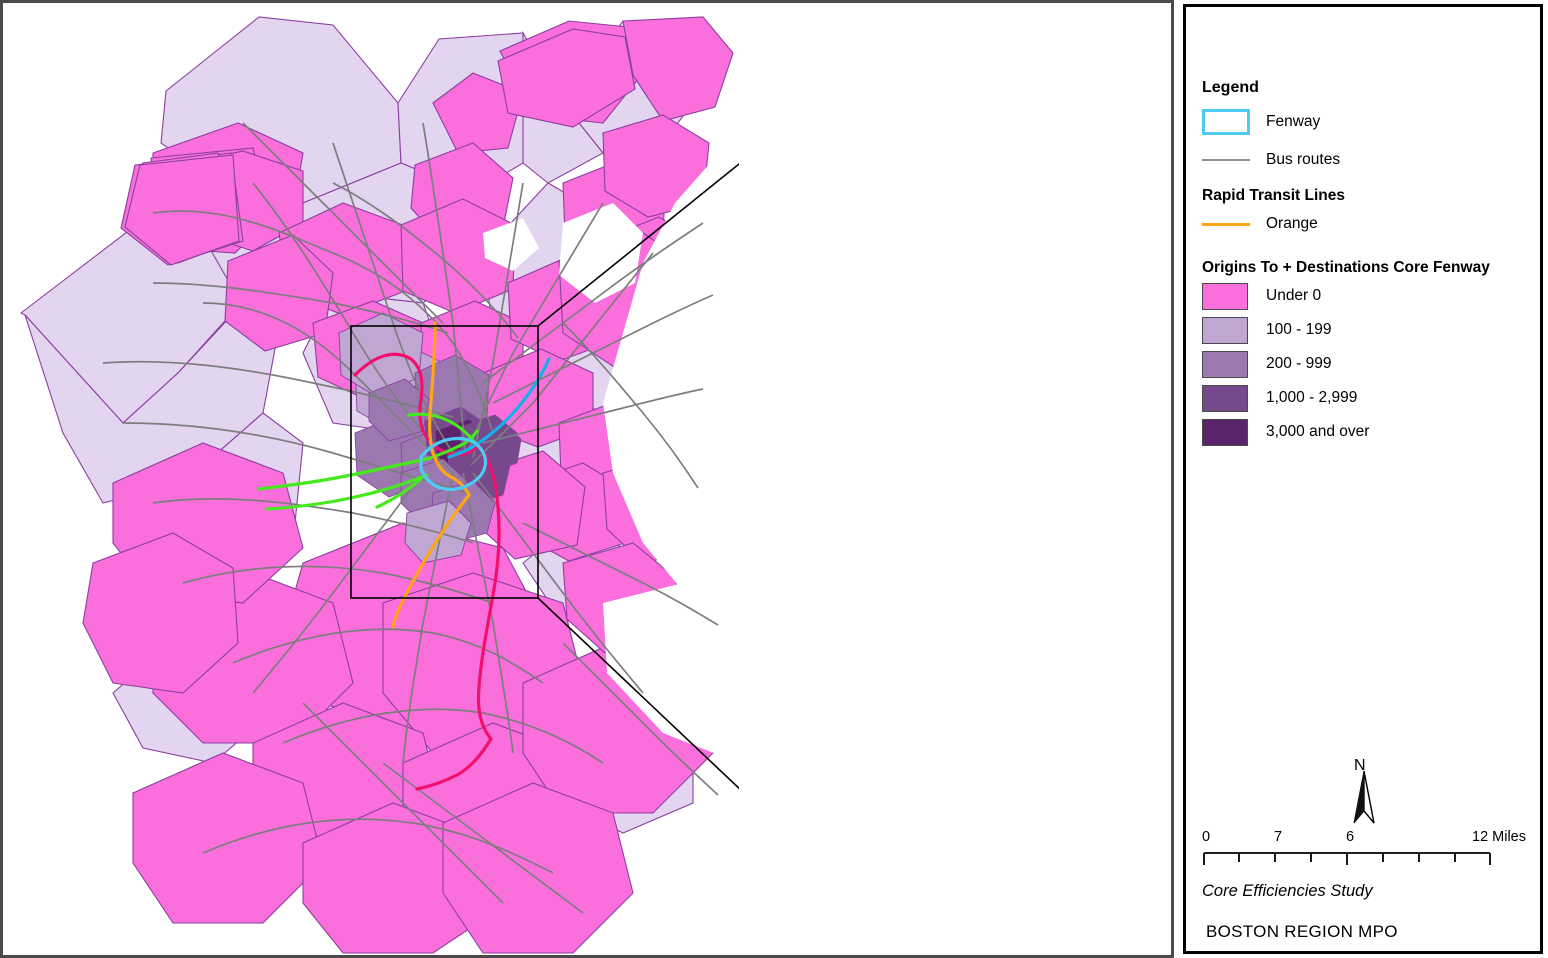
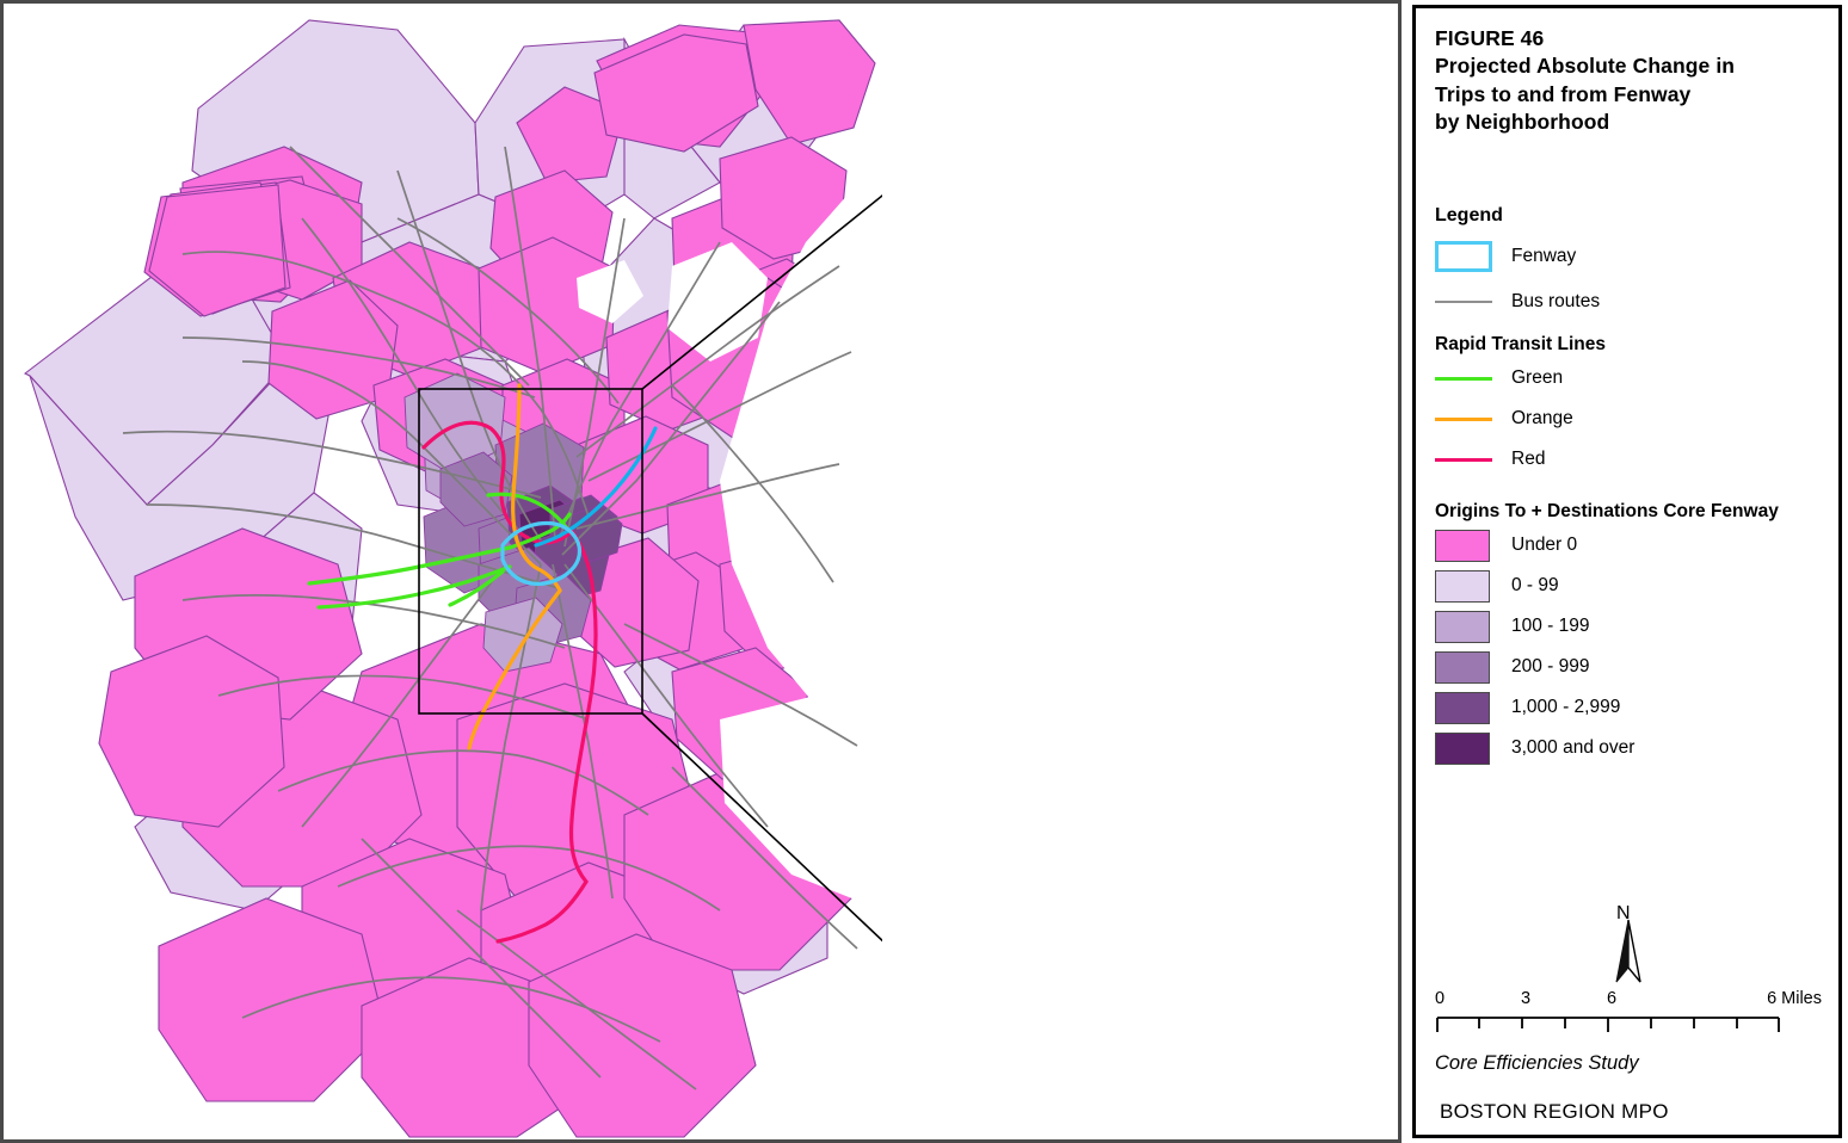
+ FIGURE 46
+ Projected Absolute Change in
+ Trips to and from Fenway
+ by Neighborhood
  Legend
  Fenway
  Bus routes
  Rapid Transit Lines
+ Green
  Orange
+ Red
  Origins To + Destinations Core Fenway
  Under 0
+ 0 - 99
  100 - 199
  200 - 999
  1,000 - 2,999
  3,000 and over
  N
  0
- 7
+ 3
  6
- 12 Miles
+ 6 Miles
  Core Efficiencies Study
  BOSTON REGION MPO
